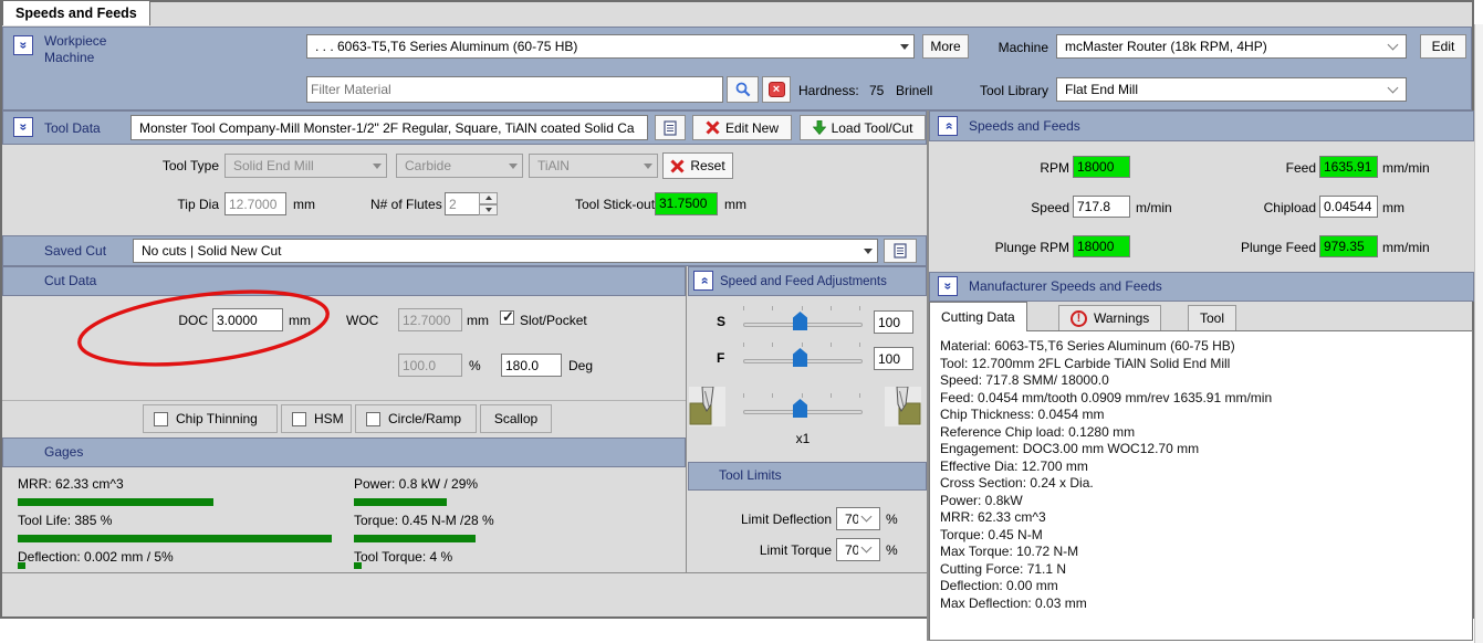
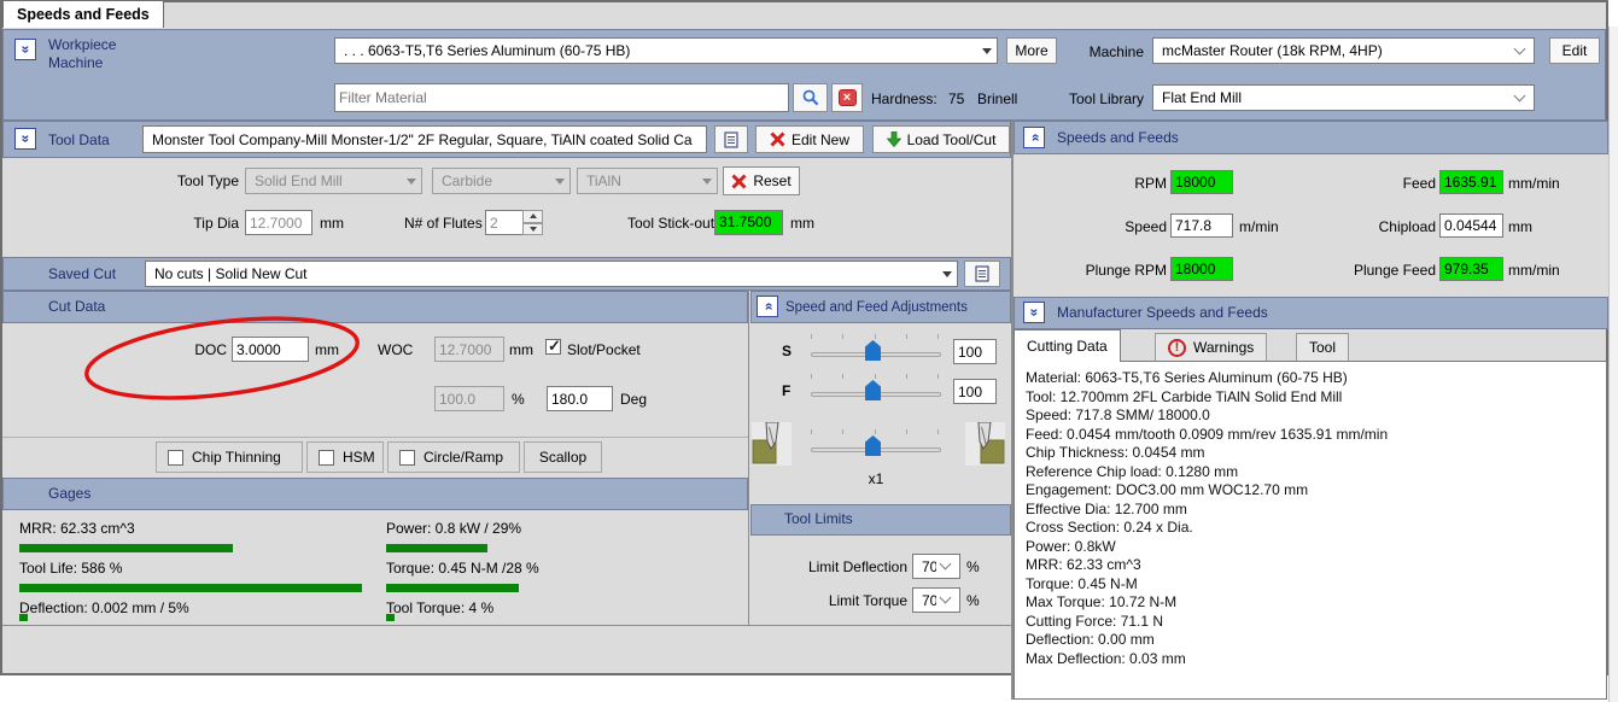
  Speeds and Feeds
  Workpiece
  Machine
  . . . 6063-T5,T6 Series Aluminum (60-75 HB)
  More
  Machine
  mcMaster Router (18k RPM, 4HP)
  Edit
  Filter Material
  Hardness:
  75
  Brinell
  Tool Library
  Flat End Mill
  Tool Data
  Monster Tool Company-Mill Monster-1/2" 2F Regular, Square, TiAlN coated Solid Ca
  Edit New
  Load Tool/Cut
  Tool Type
  Solid End Mill
  Carbide
  TiAlN
  Reset
  Tip Dia
  12.7000
  mm
  N# of Flutes
  2
  Tool Stick-out
  31.7500
  mm
  Saved Cut
  No cuts | Solid New Cut
  Cut Data
  DOC
  3.0000
  mm
  WOC
  12.7000
  mm
  Slot/Pocket
  100.0
  %
  180.0
  Deg
  Chip Thinning
  HSM
  Circle/Ramp
  Scallop
  Gages
  MRR: 62.33 cm^3
  Power: 0.8 kW / 29%
- Tool Life: 385 %
+ Tool Life: 586 %
  Torque: 0.45 N-M /28 %
  Deflection: 0.002 mm / 5%
  Tool Torque: 4 %
  Speed and Feed Adjustments
  S
  100
  F
  100
  x1
  Tool Limits
  Limit Deflection
  70
  %
  Limit Torque
  70
  %
  Speeds and Feeds
  RPM
  18000
  Feed
  1635.91
  mm/min
  Speed
  717.8
  m/min
  Chipload
  0.04544
  mm
  Plunge RPM
  18000
  Plunge Feed
  979.35
  mm/min
  Manufacturer Speeds and Feeds
  Cutting Data
  Warnings
  Tool
  Material: 6063-T5,T6 Series Aluminum (60-75 HB)
  Tool: 12.700mm 2FL Carbide TiAlN Solid End Mill
  Speed: 717.8 SMM/ 18000.0
  Feed: 0.0454 mm/tooth 0.0909 mm/rev 1635.91 mm/min
  Chip Thickness: 0.0454 mm
  Reference Chip load: 0.1280 mm
  Engagement: DOC3.00 mm WOC12.70 mm
  Effective Dia: 12.700 mm
  Cross Section: 0.24 x Dia.
  Power: 0.8kW
  MRR: 62.33 cm^3
  Torque: 0.45 N-M
  Max Torque: 10.72 N-M
  Cutting Force: 71.1 N
  Deflection: 0.00 mm
  Max Deflection: 0.03 mm
